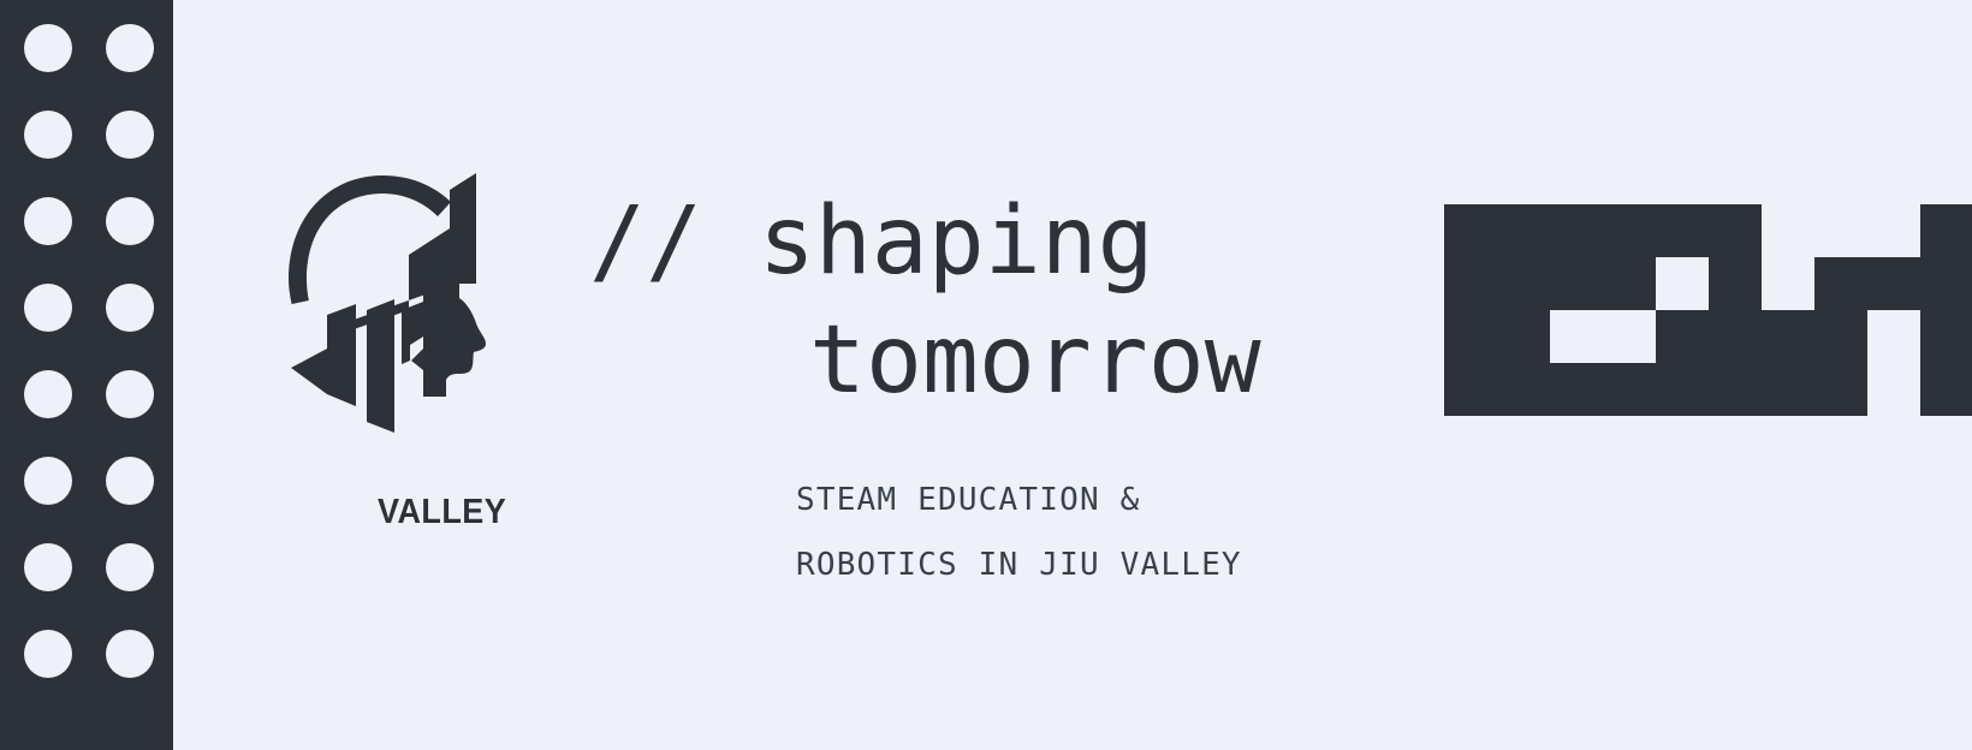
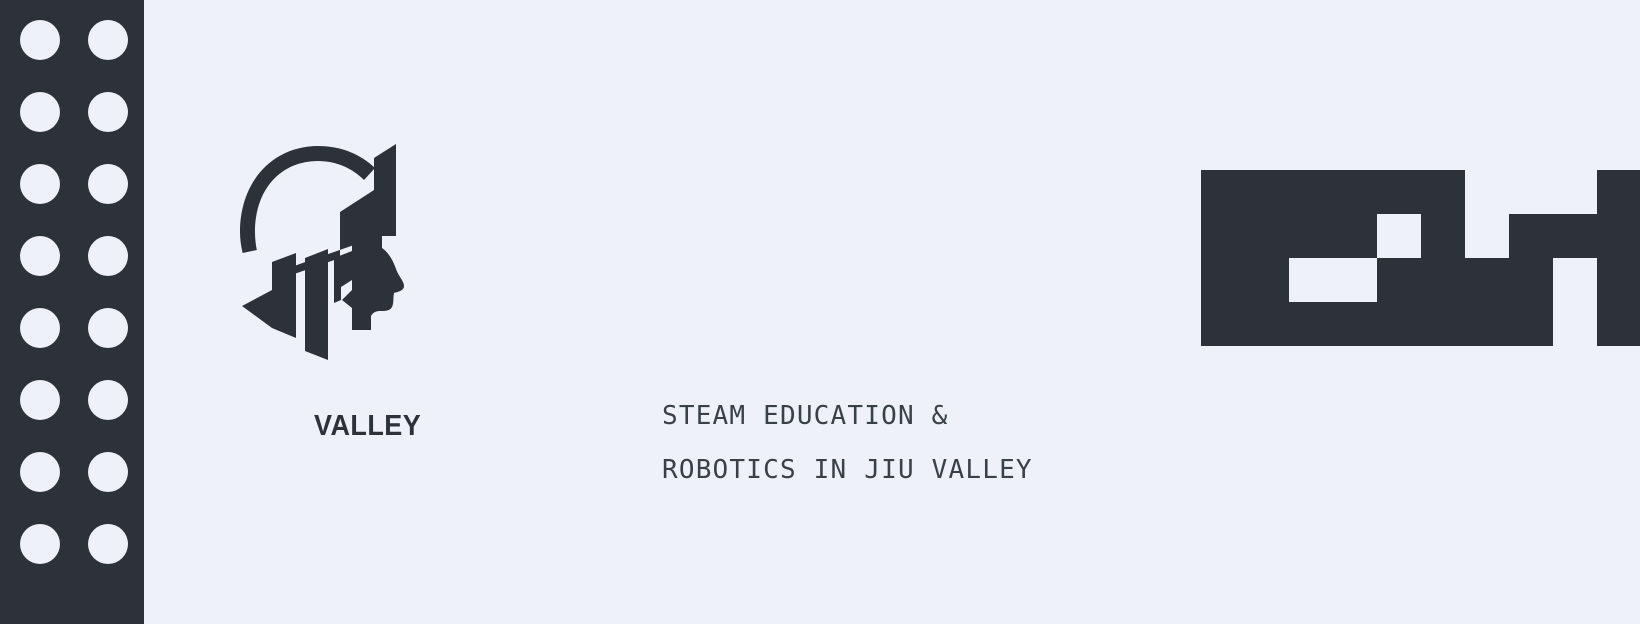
  VALLEY
- // shaping
- tomorrow
  STEAM EDUCATION &
  ROBOTICS IN JIU VALLEY
